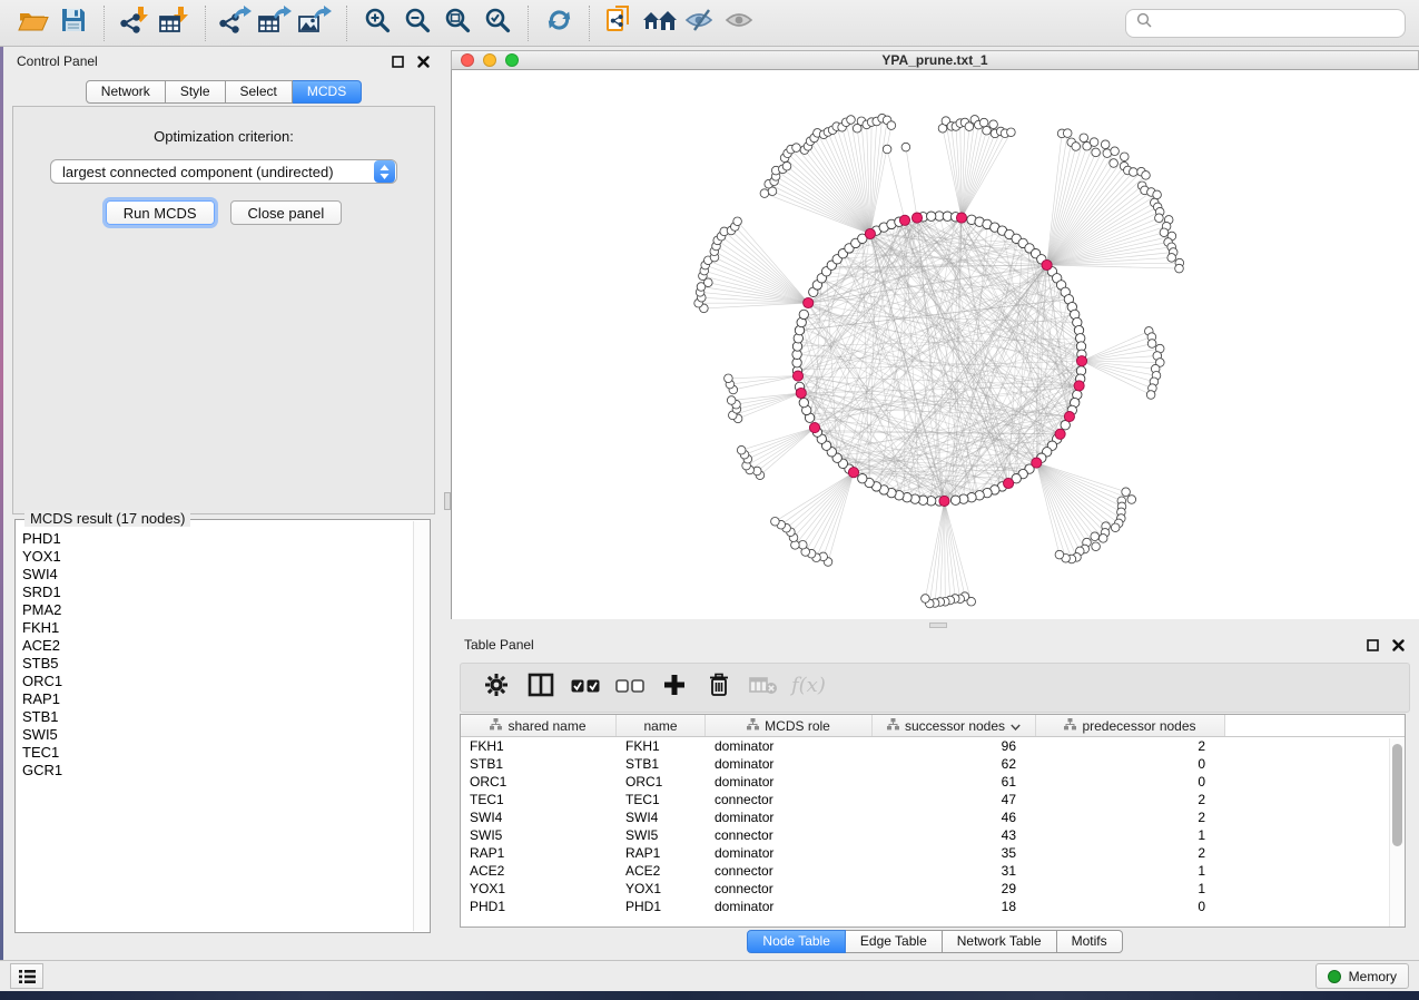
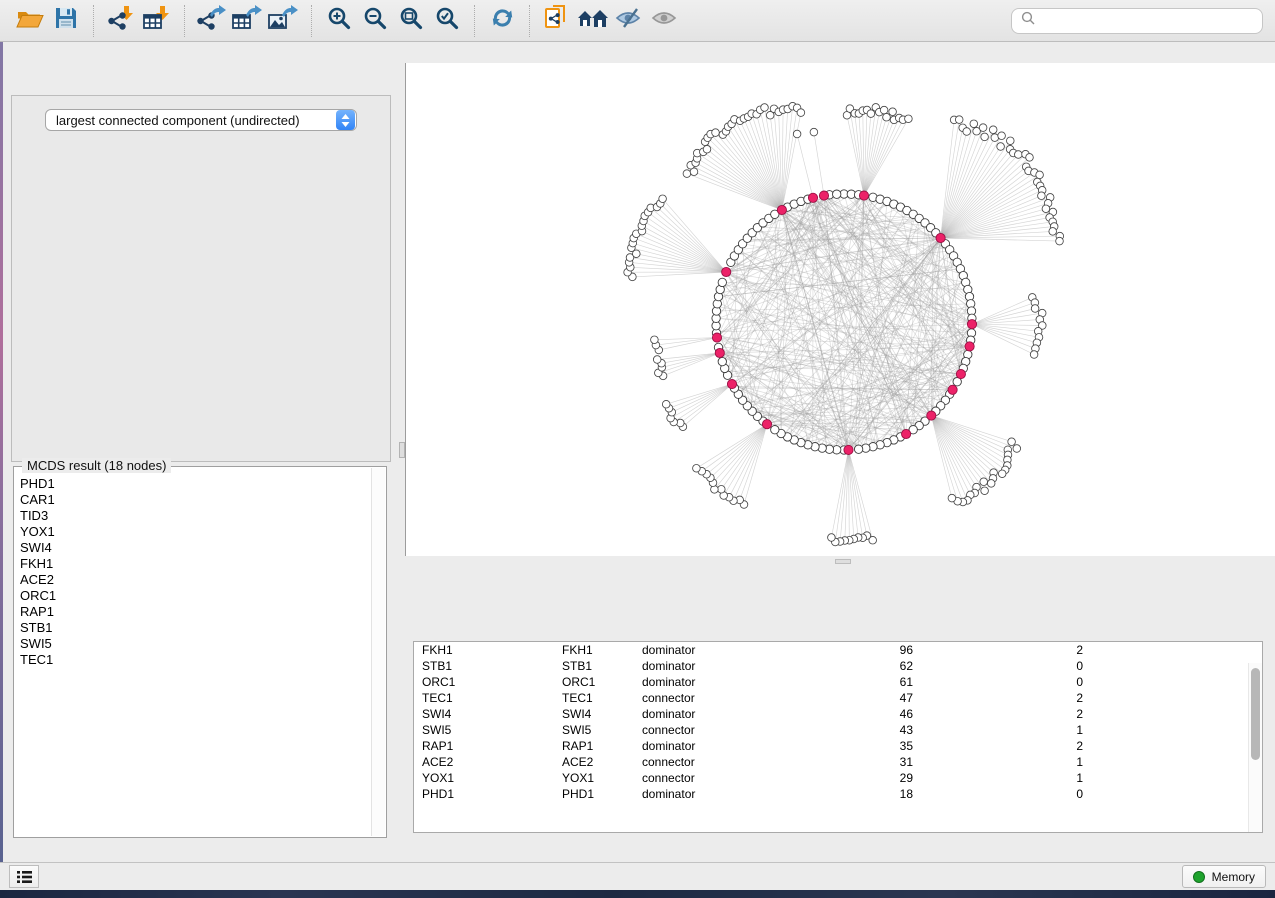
- Control Panel
- Network
- Style
- Select
- MCDS
- Optimization criterion:
  largest connected component (undirected)
- Run MCDS
- Close panel
- MCDS result (17 nodes)
+ MCDS result (18 nodes)
  PHD1
+ CAR1
+ TID3
  YOX1
  SWI4
- SRD1
- PMA2
  FKH1
  ACE2
- STB5
  ORC1
  RAP1
  STB1
  SWI5
  TEC1
- GCR1
- YPA_prune.txt_1
- Table Panel
- f(x)
- shared name
- name
- MCDS role
- successor nodes
- predecessor nodes
  FKH1
  FKH1
  dominator
  96
  2
  STB1
  STB1
  dominator
  62
  0
  ORC1
  ORC1
  dominator
  61
  0
  TEC1
  TEC1
  connector
  47
  2
  SWI4
  SWI4
  dominator
  46
  2
  SWI5
  SWI5
  connector
  43
  1
  RAP1
  RAP1
  dominator
  35
  2
  ACE2
  ACE2
  connector
  31
  1
  YOX1
  YOX1
  connector
  29
  1
  PHD1
  PHD1
  dominator
  18
  0
- Node Table
- Edge Table
- Network Table
- Motifs
  Memory
